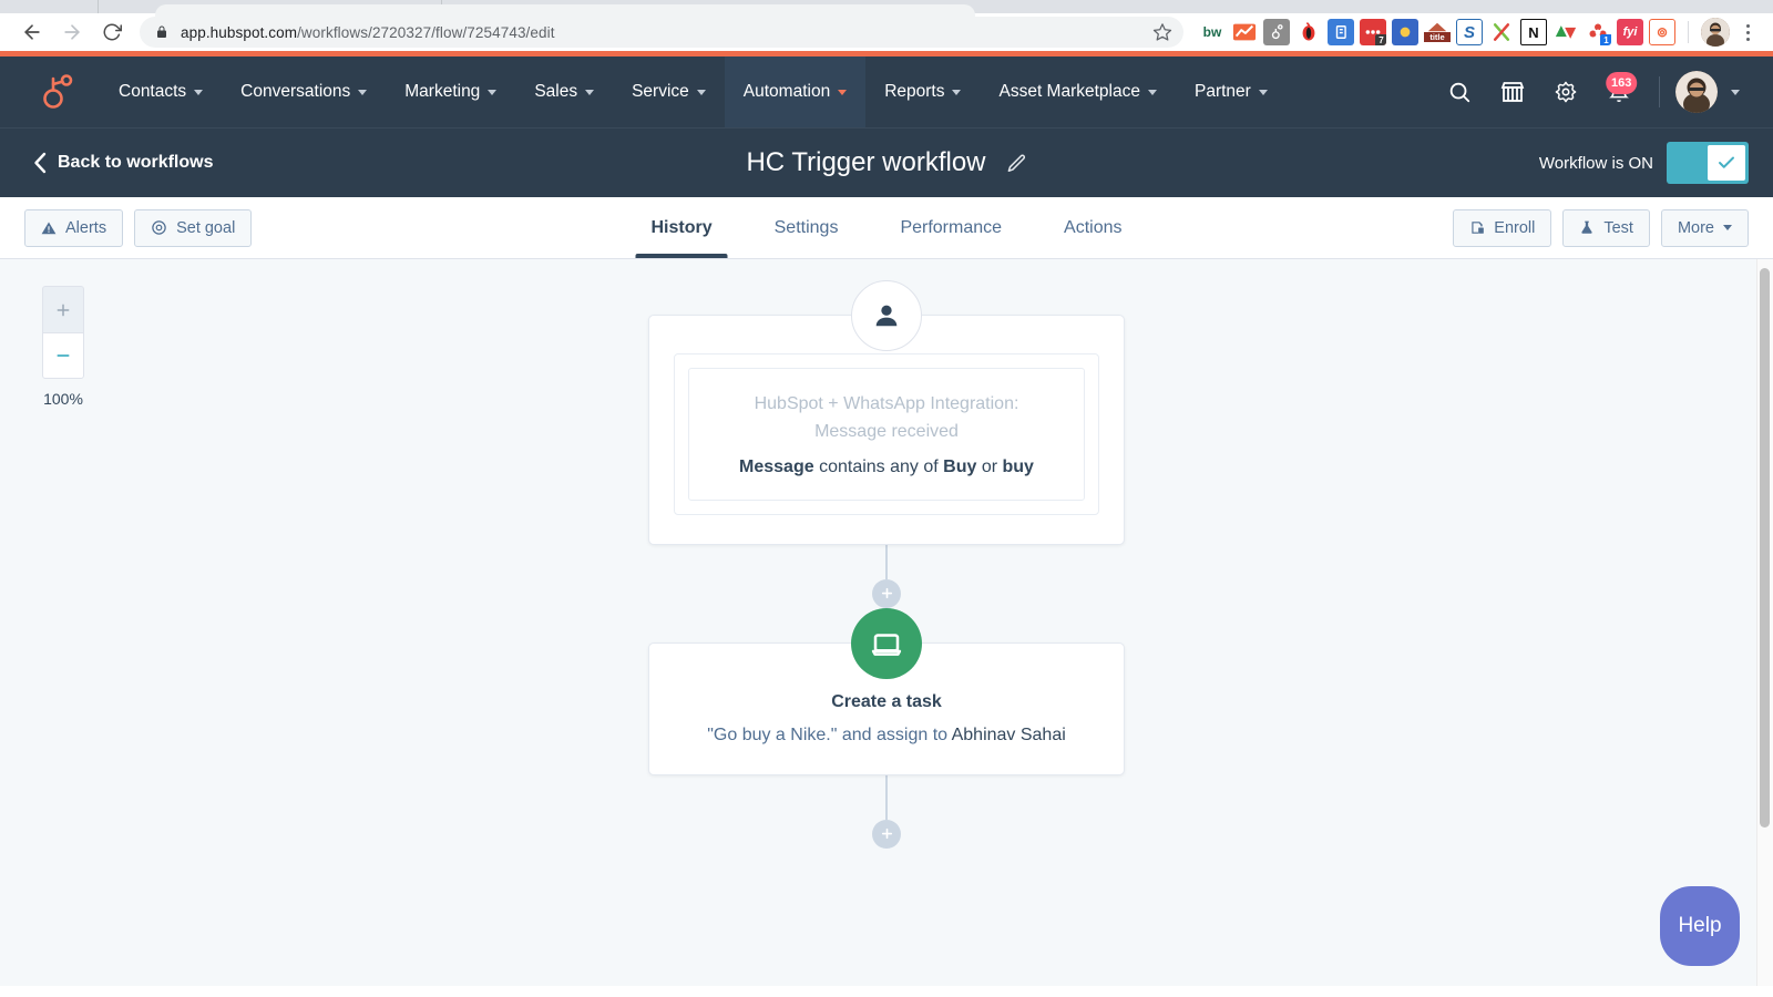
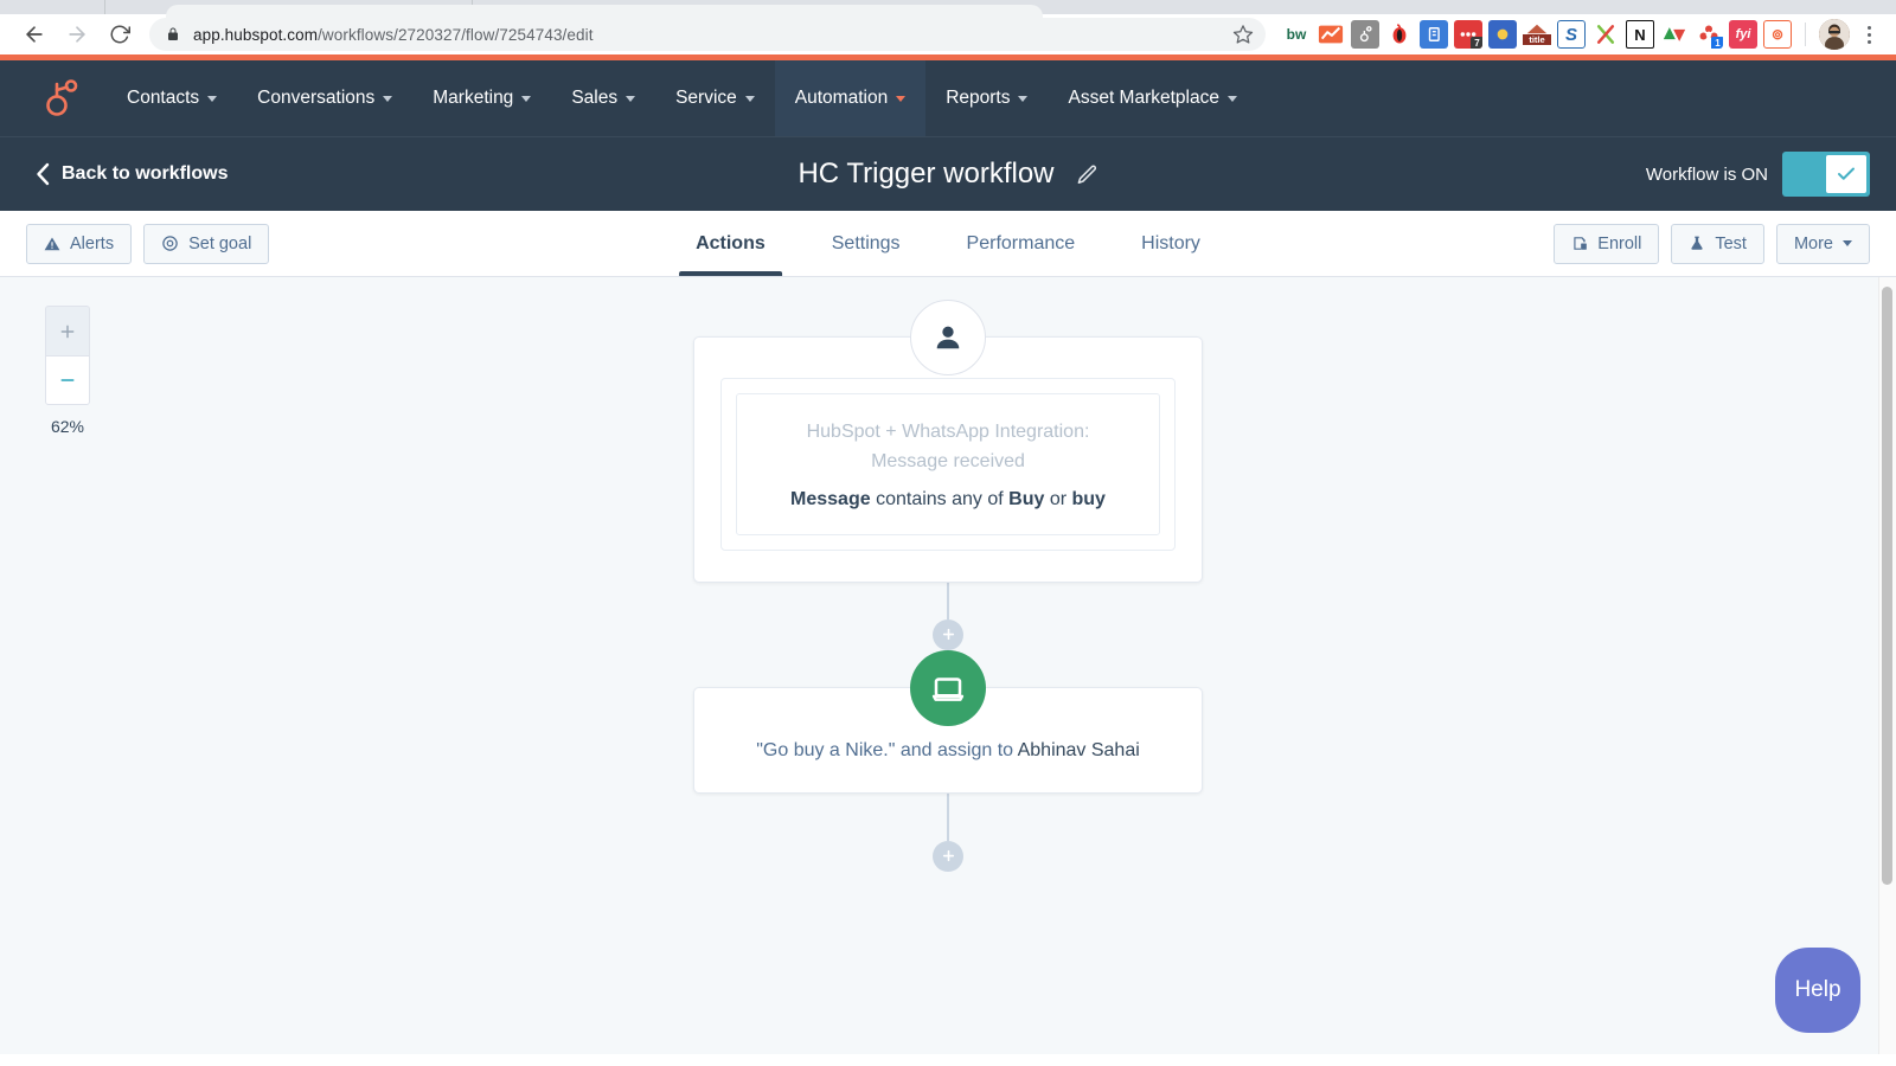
  app.hubspot.com/workflows/2720327/flow/7254743/edit
  bw
  7
  title
  S
  N
  1
  fyi
  ⊚
  Contacts
  Conversations
  Marketing
  Sales
  Service
  Automation
  Reports
  Asset Marketplace
- Partner
- 163
  Back to workflows
  HC Trigger workflow
  Workflow is ON
  Alerts
  Set goal
- History
+ Actions
  Settings
  Performance
- Actions
+ History
  Enroll
  Test
  More
- 100%
+ 62%
  HubSpot + WhatsApp Integration:
  Message received
  Message contains any of Buy or buy
- Create a task
  "Go buy a Nike." and assign to Abhinav Sahai
  Help
